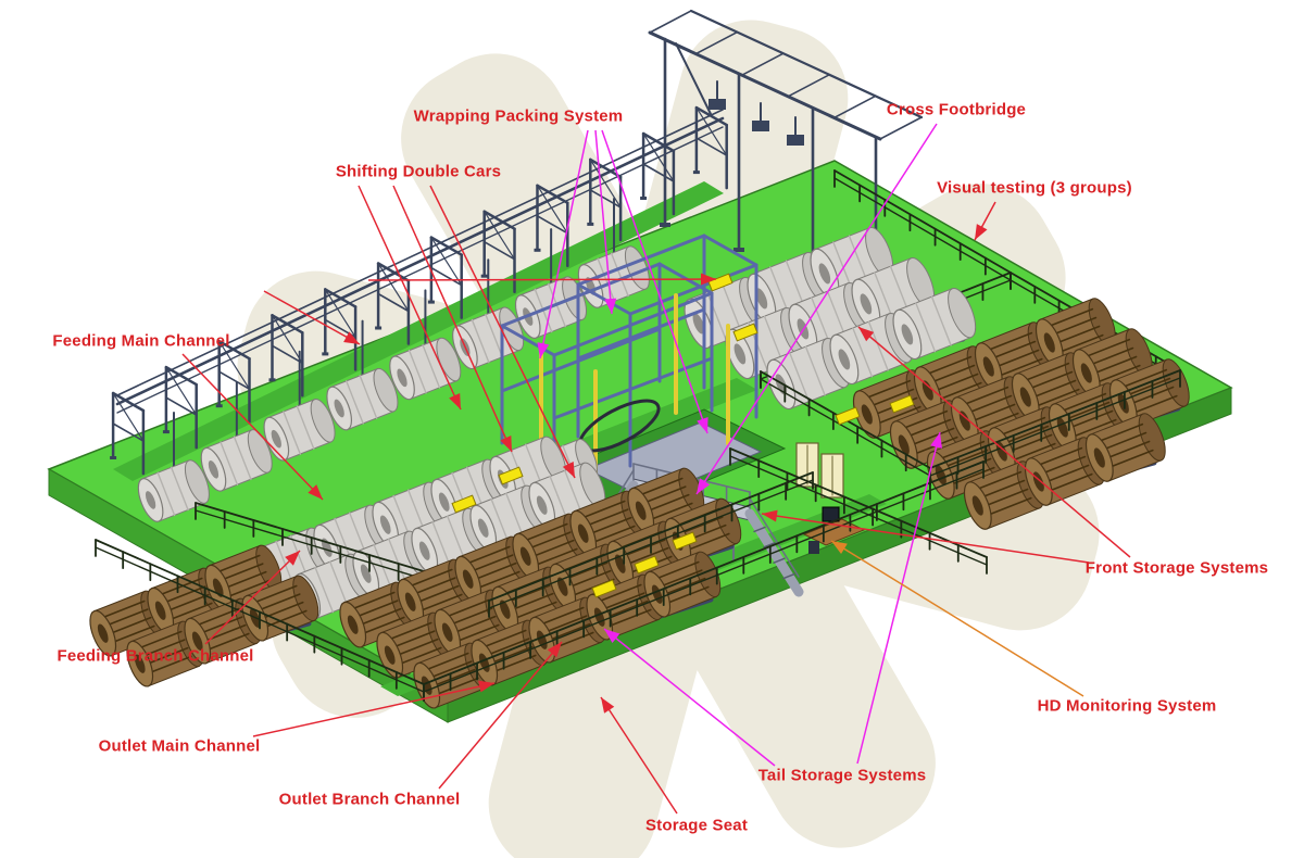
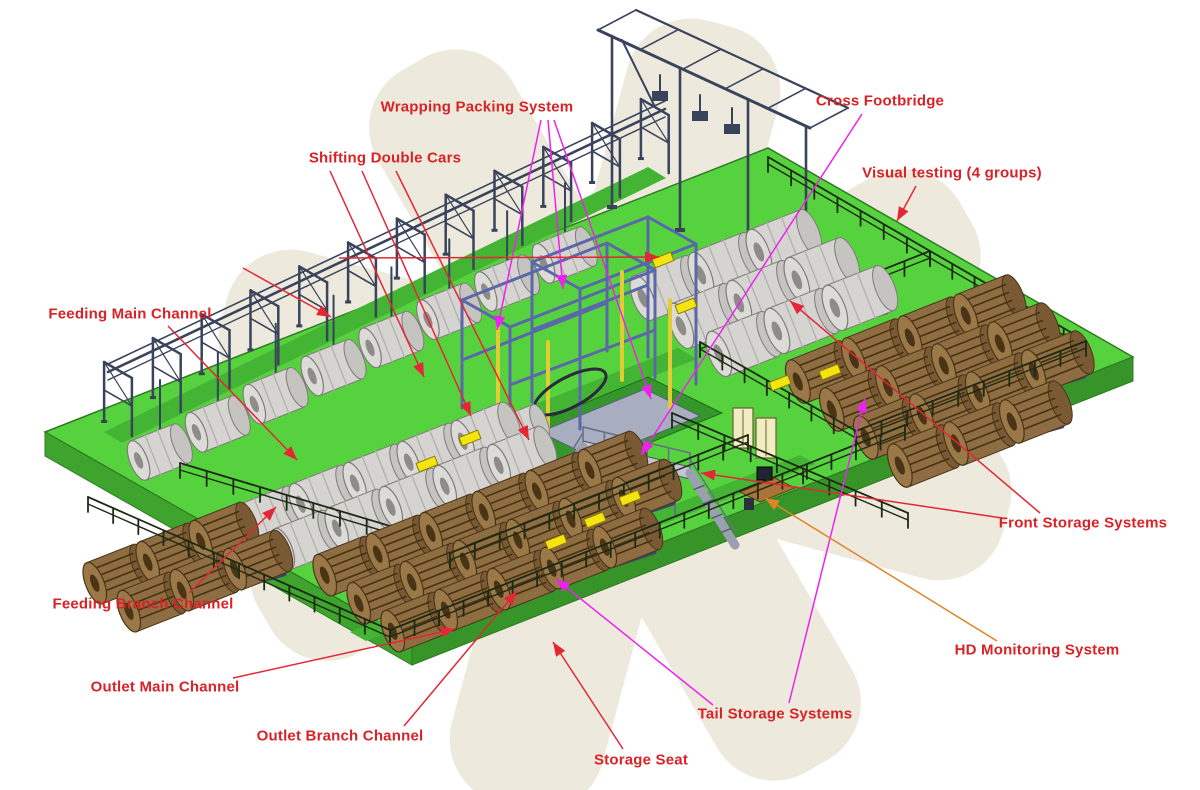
  Wrapping Packing System
  Shifting Double Cars
  Cross Footbridge
- Visual testing (3 groups)
+ Visual testing (4 groups)
  Feeding Main Channel
  Front Storage Systems
  Feeding Branch Channel
  Outlet Main Channel
  Outlet Branch Channel
  Storage Seat
  Tail Storage Systems
  HD Monitoring System
